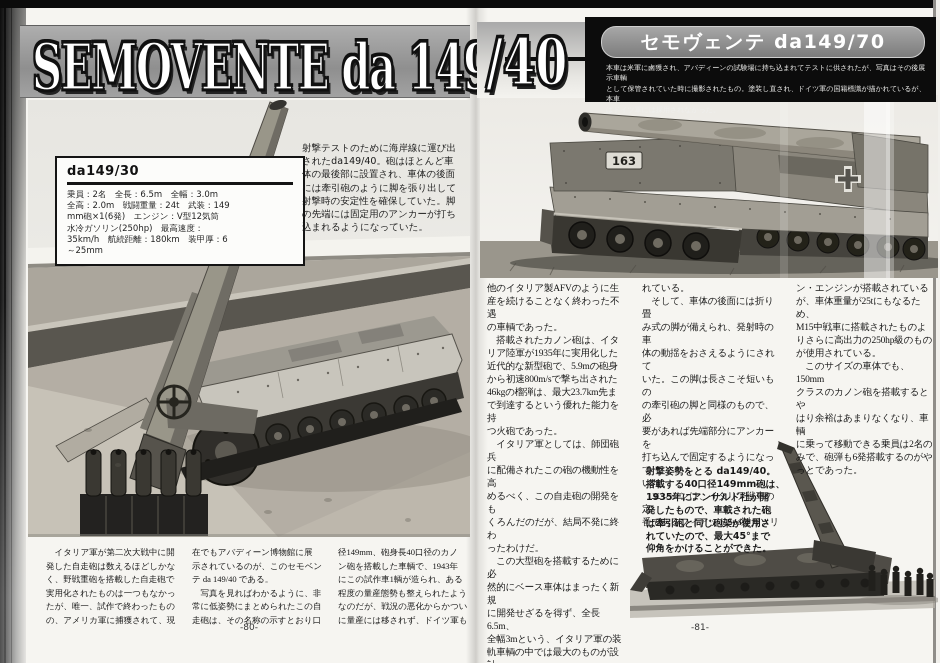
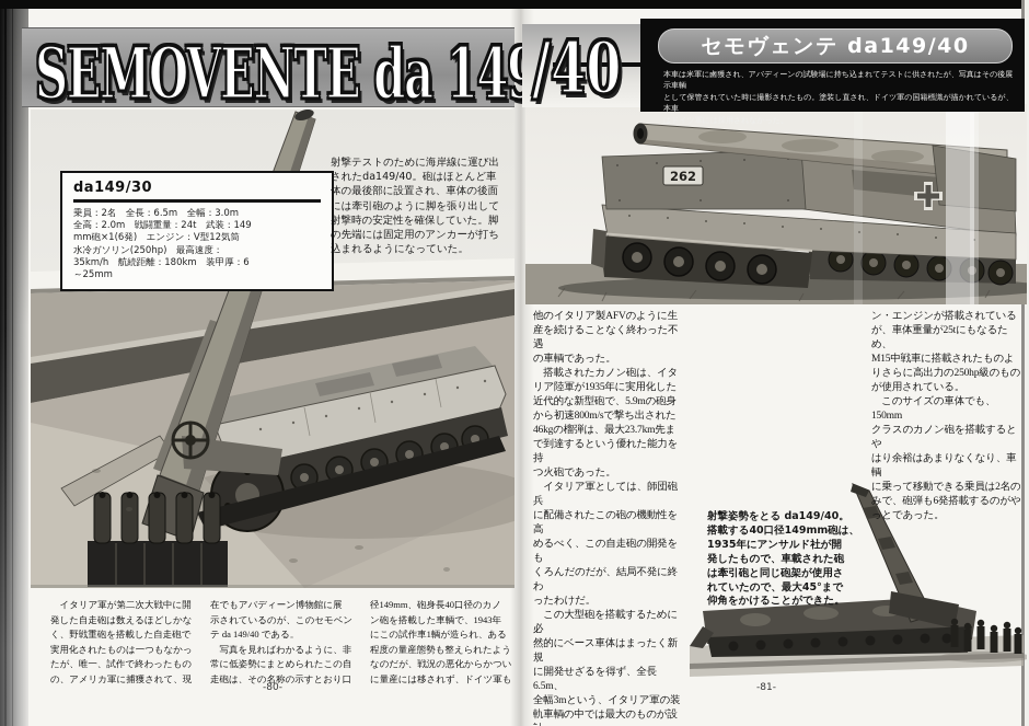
  SEMOVENTE da 14
  /40
- セモヴェンテ da149/70
+ セモヴェンテ da149/40
  本車は米軍に鹵獲され、アバディーンの試験場に持ち込まれてテストに供されたが、写真はその後展示車輌
  として保管されていた時に撮影されたもの。塗装し直され、ドイツ軍の国籍標識が描かれているが、本車
- 163
+ 262
  da149/30
  乗員：2名 全長：6.5m 全幅：3.0m
  全高：2.0m 戦闘重量：24t 武装：149
  mm砲×1(6発) エンジン：V型12気筒
  水冷ガソリン(250hp) 最高速度：
  35km/h 航続距離：180km 装甲厚：6
  ～25mm
  射撃テストのために海岸線に運び出
  されたda149/40。砲はほとんど車
  体の最後部に設置され、車体の後面
  には牽引砲のように脚を張り出して
  射撃時の安定性を確保していた。脚
  の先端には固定用のアンカーが打ち
  込まれるようになっていた。
  イタリア軍が第二次大戦中に開
  発した自走砲は数えるほどしかな
  く、野戦重砲を搭載した自走砲で
  実用化されたものは一つもなかっ
  たが、唯一、試作で終わったもの
  の、アメリカ軍に捕獲されて、現
  在でもアバディーン博物館に展
  示されているのが、このセモベン
  テ da 149/40 である。
  写真を見ればわかるように、非
  常に低姿勢にまとめられたこの自
  走砲は、その名称の示すとおり口
  径149mm、砲身長40口径のカノ
  ン砲を搭載した車輌で、1943年
  にこの試作車1輌が造られ、ある
  程度の量産態勢も整えられたよう
  なのだが、戦況の悪化からかつい
  に量産には移されず、ドイツ軍も
  -80-
  他のイタリア製AFVのように生
  産を続けることなく終わった不遇
  の車輌であった。
  搭載されたカノン砲は、イタ
  リア陸軍が1935年に実用化した
  近代的な新型砲で、5.9mの砲身
  から初速800m/sで撃ち出された
  46kgの榴弾は、最大23.7km先ま
  で到達するという優れた能力を持
  つ火砲であった。
  イタリア軍としては、師団砲兵
  に配備されたこの砲の機動性を高
  めるべく、この自走砲の開発をも
  くろんだのだが、結局不発に終わ
  ったわけだ。
  この大型砲を搭載するために必
  然的にベース車体はまったく新規
  に開発せざるを得ず、全長6.5m、
  全幅3mという、イタリア軍の装
  軌車輌の中では最大のものが設
- れている。
- そして、車体の後面には折り畳
- み式の脚が備えられ、発射時の車
- 体の動揺をおさえるようにされて
- いた。この脚は長さこそ短いもの
- の牽引砲の脚と同様のもので、必
- 要があれば先端部分にアンカーを
- 打ち込んで固定するようになって
- いた。
- エンジンは、イタリア戦車の定
- 番であるフィアットSpa製ガソリ
  ン・エンジンが搭載されている
  が、車体重量が25tにもなるため、
  M15中戦車に搭載されたものよ
  りさらに高出力の250hp級のもの
  が使用されている。
  このサイズの車体でも、150mm
  クラスのカノン砲を搭載するとや
  はり余裕はあまりなくなり、車輌
  に乗って移動できる乗員は2名の
  みで、砲弾も6発搭載するのがや
  っとであった。
  射撃姿勢をとる da149/40。
  搭載する40口径149mm砲は、
  1935年にアンサルド社が開
  発したもので、車載された砲
  は牽引砲と同じ砲架が使用さ
  れていたので、最大45°まで
  仰角をかけることができた。
  -81-
